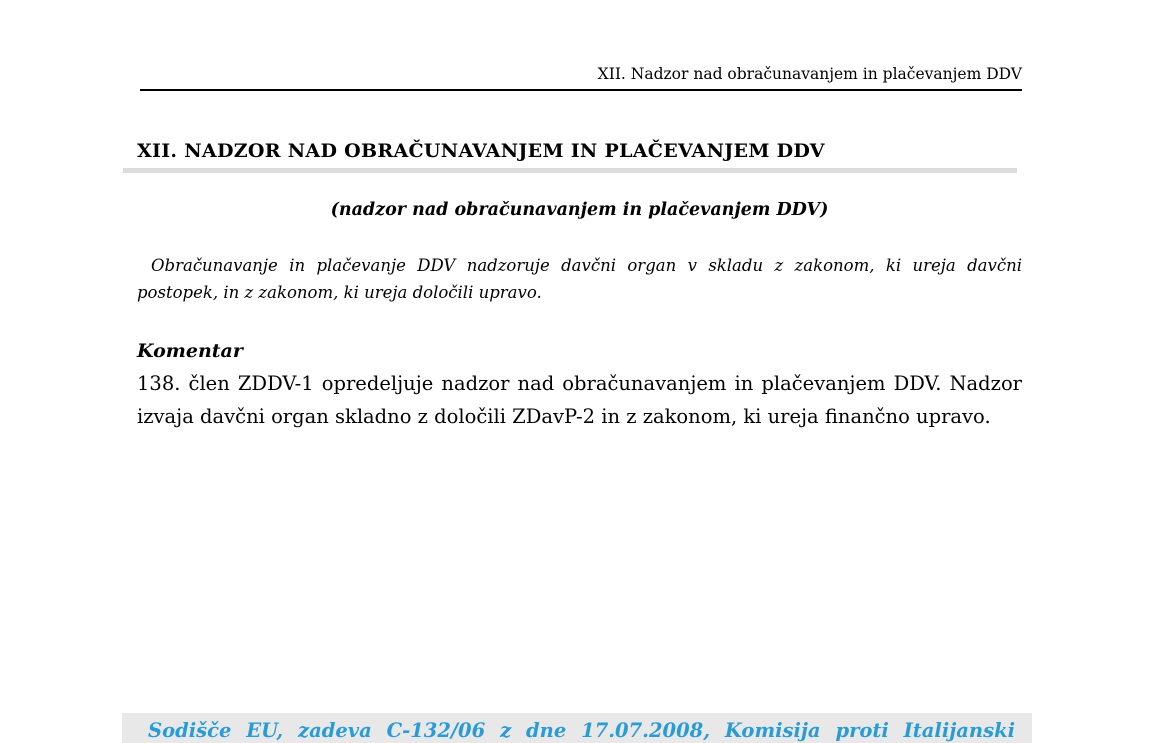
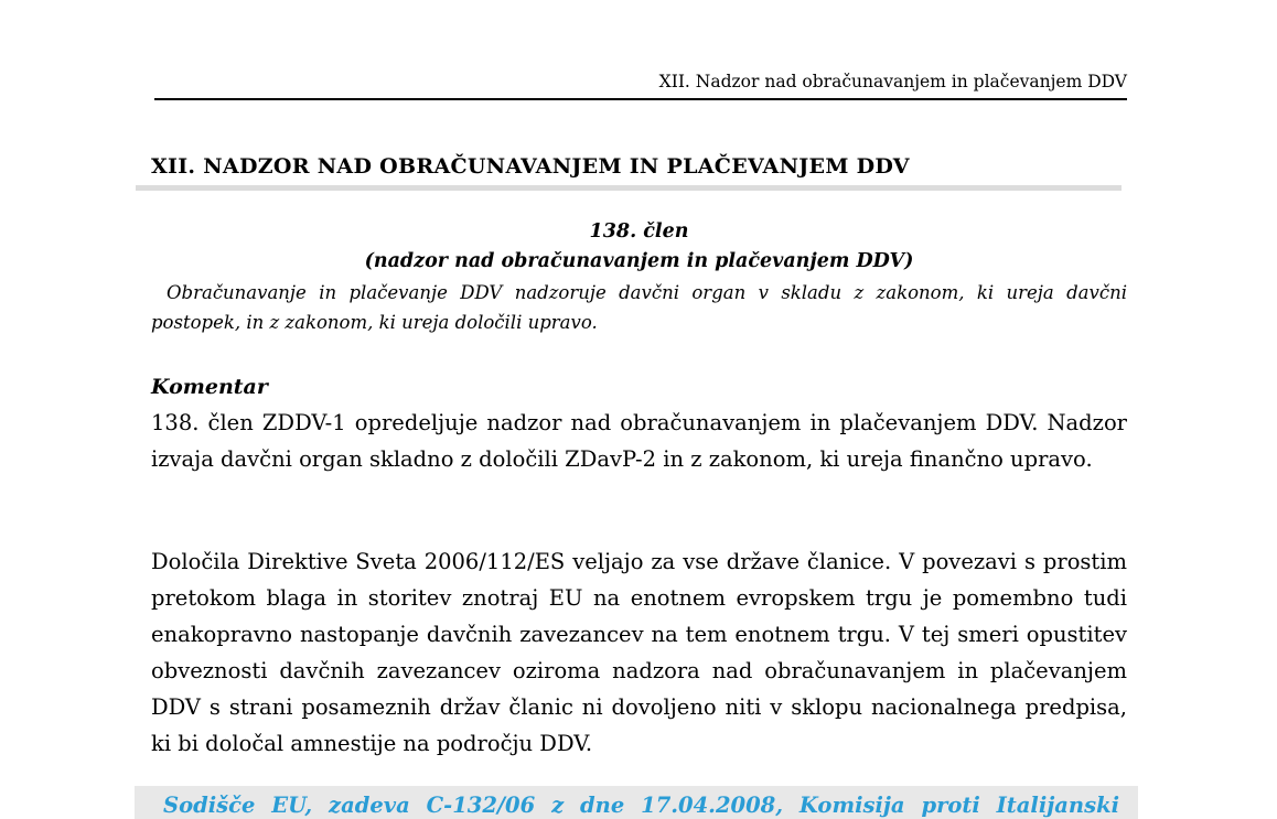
  XII. Nadzor nad obračunavanjem in plačevanjem DDV
  XII. NADZOR NAD OBRAČUNAVANJEM IN PLAČEVANJEM DDV
+ 138. člen
  (nadzor nad obračunavanjem in plačevanjem DDV)
  Obračunavanje in plačevanje DDV nadzoruje davčni organ v skladu z zakonom, ki ureja davčni postopek, in z zakonom, ki ureja določili upravo.
  Komentar
  138. člen ZDDV-1 opredeljuje nadzor nad obračunavanjem in plačevanjem DDV. Nadzor izvaja davčni organ skladno z določili ZDavP-2 in z zakonom, ki ureja finančno upravo.
+ Določila Direktive Sveta 2006/112/ES veljajo za vse države članice. V povezavi s prostim pretokom blaga in storitev znotraj EU na enotnem evropskem trgu je pomembno tudi enakopravno nastopanje davčnih zavezancev na tem enotnem trgu. V tej smeri opustitev obveznosti davčnih zavezancev oziroma nadzora nad obračunavanjem in plačevanjem DDV s strani posameznih držav članic ni dovoljeno niti v sklopu nacionalnega predpisa, ki bi določal amnestije na področju DDV.
- Sodišče EU, zadeva C-132/06 z dne 17.07.2008, Komisija proti Italijanski
+ Sodišče EU, zadeva C-132/06 z dne 17.04.2008, Komisija proti Italijanski
